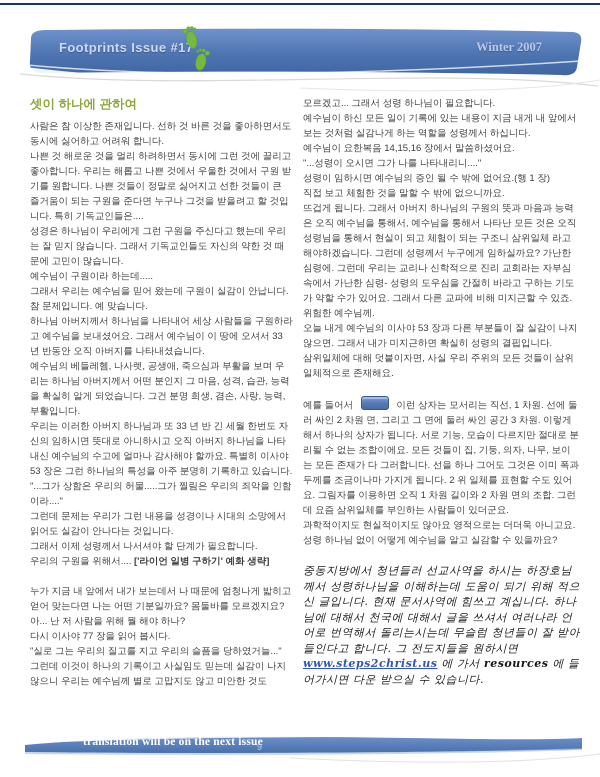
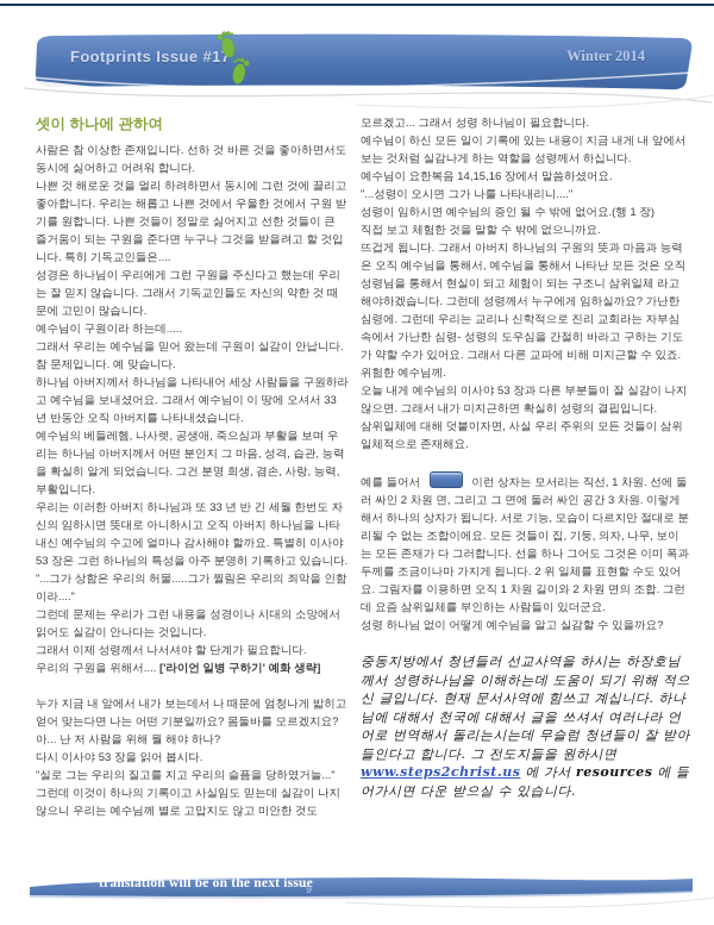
  Footprints Issue #17
- Winter 2007
+ Winter 2014
  셋이 하나에 관하여
  사람은 참 이상한 존재입니다. 선하 것 바른 것을 좋아하면서도 동시에 싫어하고 어려워 합니다.
  나쁜 것 해로운 것을 멀리 하려하면서 동시에 그런 것에 끌리고 좋아합니다. 우리는 해롭고 나쁜 것에서 우울한 것에서 구원 받기를 원합니다. 나쁜 것들이 정말로 싫어지고 선한 것들이 큰 즐거움이 되는 구원을 준다면 누구나 그것을 받을려고 할 것입니다. 특히 기독교인들은....
  성경은 하나님이 우리에게 그런 구원을 주신다고 했는데 우리는 잘 믿지 않습니다. 그래서 기독교인들도 자신의 약한 것 때문에 고민이 많습니다.
  예수님이 구원이라 하는데.....
  그래서 우리는 예수님을 믿어 왔는데 구원이 실감이 안납니다. 참 문제입니다. 예 맞습니다.
  하나님 아버지께서 하나님을 나타내어 세상 사람들을 구원하라고 예수님을 보내셨어요. 그래서 예수님이 이 땅에 오셔서 33 년 반동안 오직 아버지를 나타내셨습니다.
  예수님의 베들레헴, 나사렛, 공생애, 죽으심과 부활을 보며 우리는 하나님 아버지께서 어떤 분인지 그 마음, 성격, 습관, 능력을 확실히 알게 되었습니다. 그건 분명 희생, 겸손, 사랑, 능력, 부활입니다.
  우리는 이러한 아버지 하나님과 또 33 년 반 긴 세월 한번도 자신의 임하시면 뜻대로 아니하시고 오직 아버지 하나님을 나타내신 예수님의 수고에 얼마나 감사해야 할까요. 특별히 이사야 53 장은 그런 하나님의 특성을 아주 분명히 기록하고 있습니다. "...그가 상함은 우리의 허물.....그가 찔림은 우리의 죄악을 인함이라...."
  그런데 문제는 우리가 그런 내용을 성경이나 시대의 소망에서 읽어도 실감이 안나다는 것입니다.
  그래서 이제 성령께서 나서셔야 할 단계가 필요합니다.
  우리의 구원을 위해서.... ['라이언 일병 구하기' 예화 생략]
  누가 지금 내 앞에서 내가 보는데서 나 때문에 엄청나게 밟히고 얻어 맞는다면 나는 어떤 기분일까요? 몸둘바를 모르겠지요?
  아... 난 저 사람을 위해 뭘 해야 하나?
- 다시 이사야 77 장을 읽어 봅시다.
+ 다시 이사야 53 장을 읽어 봅시다.
  "실로 그는 우리의 질고를 지고 우리의 슬픔을 당하였거늘..."
  그런데 이것이 하나의 기록이고 사실임도 믿는데 실감이 나지 않으니 우리는 예수님께 별로 고맙지도 않고 미안한 것도
  모르겠고... 그래서 성령 하나님이 필요합니다.
  예수님이 하신 모든 일이 기록에 있는 내용이 지금 내게 내 앞에서 보는 것처럼 실감나게 하는 역할을 성령께서 하십니다.
  예수님이 요한복음 14,15,16 장에서 말씀하셨어요.
  "...성령이 오시면 그가 나를 나타내리니...."
  성령이 임하시면 예수님의 증인 될 수 밖에 없어요.(행 1 장)
  직접 보고 체험한 것을 말할 수 밖에 없으니까요.
  뜨겁게 됩니다. 그래서 아버지 하나님의 구원의 뜻과 마음과 능력은 오직 예수님을 통해서, 예수님을 통해서 나타난 모든 것은 오직 성령님을 통해서 현실이 되고 체험이 되는 구조니 삼위일체 라고 해야하겠습니다. 그런데 성령께서 누구에게 임하실까요? 가난한 심령에. 그런데 우리는 교리나 신학적으로 진리 교회라는 자부심 속에서 가난한 심령- 성령의 도우심을 간절히 바라고 구하는 기도가 약할 수가 있어요. 그래서 다른 교파에 비해 미지근할 수 있죠. 위험한 예수님께.
  오늘 내게 예수님의 이사야 53 장과 다른 부분들이 잘 실감이 나지 않으면. 그래서 내가 미지근하면 확실히 성령의 결핍입니다.
  삼위일체에 대해 덧붙이자면, 사실 우리 주위의 모든 것들이 삼위일체적으로 존재해요.
  예를 들어서 이런 상자는 모서리는 직선, 1 차원. 선에 둘러 싸인 2 차원 면, 그리고 그 면에 둘러 싸인 공간 3 차원. 이렇게 해서 하나의 상자가 됩니다. 서로 기능, 모습이 다르지만 절대로 분리될 수 없는 조합이에요. 모든 것들이 집, 기둥, 의자, 나무, 보이는 모든 존재가 다 그러합니다. 선을 하나 그어도 그것은 이미 폭과 두께를 조금이나마 가지게 됩니다. 2 위 일체를 표현할 수도 있어요. 그림자를 이용하면 오직 1 차원 길이와 2 차원 면의 조합. 그런데 요즘 삼위일체를 부인하는 사람들이 있더군요.
- 과학적이지도 현실적이지도 않아요 영적으로는 더더욱 아니고요.
  성령 하나님 없이 어떻게 예수님을 알고 실감할 수 있을까요?
  중동지방에서 청년들러 선교사역을 하시는 하장호님께서 성령하나님을 이해하는데 도움이 되기 위해 적으신 글입니다. 현재 문서사역에 힘쓰고 계십니다. 하나님에 대해서 천국에 대해서 글을 쓰셔서 여러나라 언어로 번역해서 돌리는시는데 무슬럼 청년들이 잘 받아들인다고 합니다. 그 전도지들을 원하시면 www.steps2christ.us 에 가서 resources 에 들어가시면 다운 받으실 수 있습니다.
  translation will be on the next issue
  9
